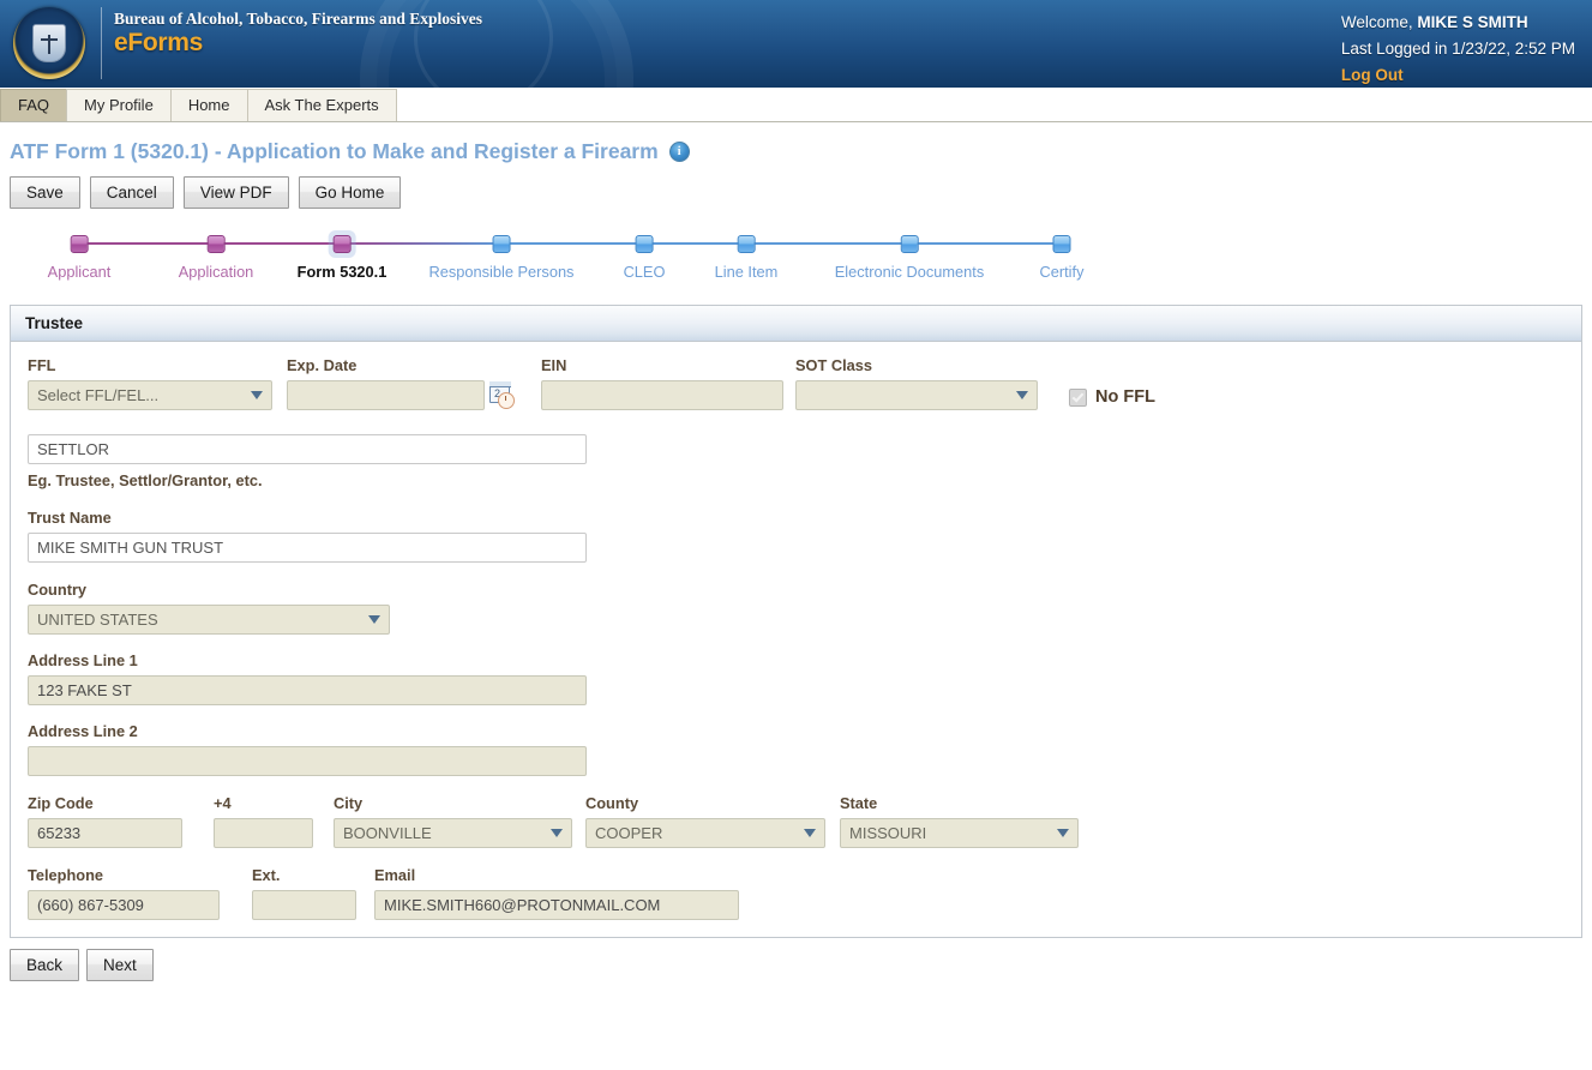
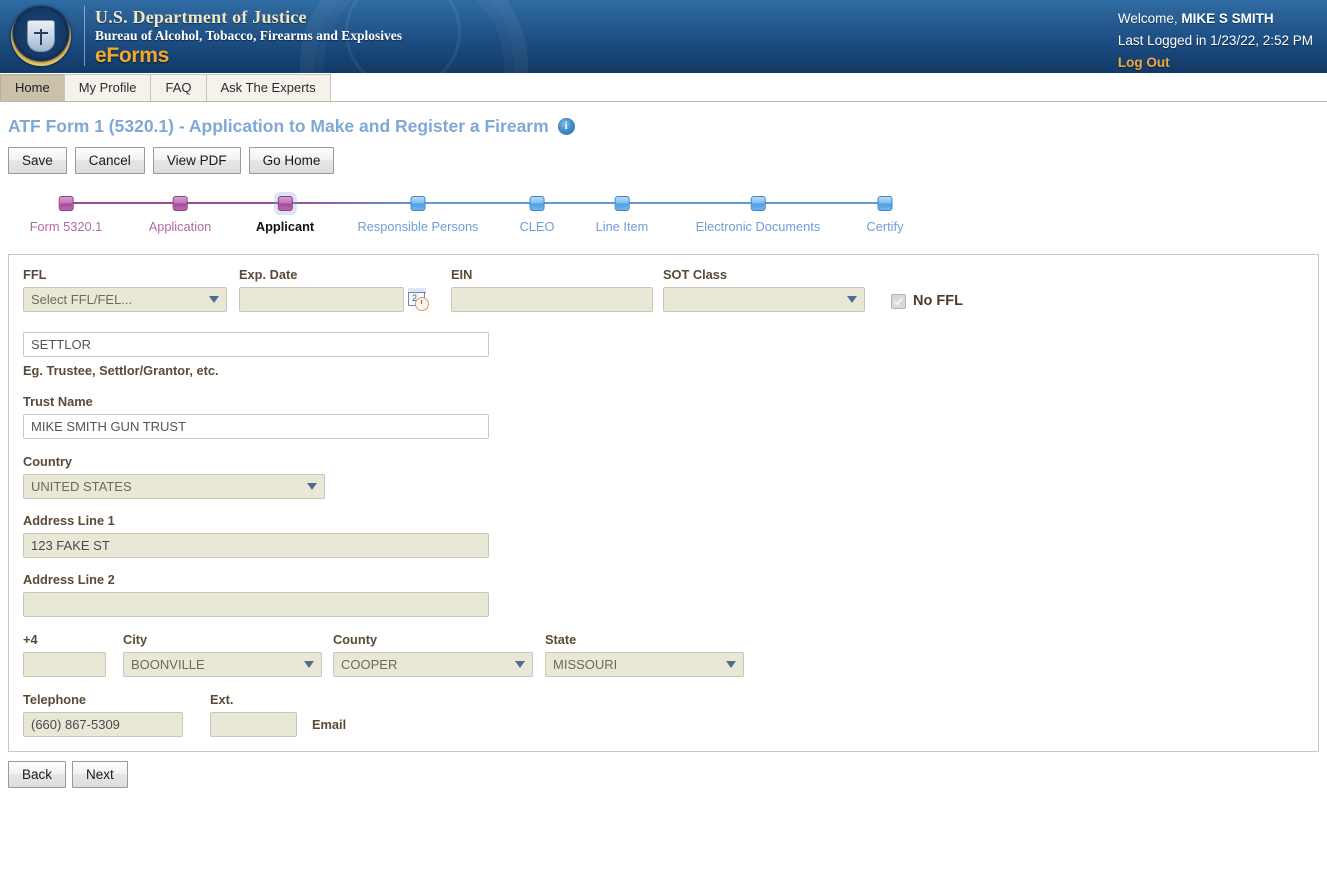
+ U.S. Department of Justice
  Bureau of Alcohol, Tobacco, Firearms and Explosives
  eForms
  Welcome, MIKE S SMITH
  Last Logged in 1/23/22, 2:52 PM
  Log Out
- FAQ
+ Home
  My Profile
- Home
+ FAQ
  Ask The Experts
  ATF Form 1 (5320.1) - Application to Make and Register a Firearm
  i
  Save
  Cancel
  View PDF
  Go Home
- Applicant
+ Form 5320.1
  Application
- Form 5320.1
+ Applicant
  Responsible Persons
  CLEO
  Line Item
  Electronic Documents
  Certify
- Trustee
  FFL
  Select FFL/FEL...
  Exp. Date
  EIN
  SOT Class
  No FFL
  SETTLOR
  Eg. Trustee, Settlor/Grantor, etc.
  Trust Name
  MIKE SMITH GUN TRUST
  Country
  UNITED STATES
  Address Line 1
  123 FAKE ST
  Address Line 2
- Zip Code
- 65233
  +4
  City
  BOONVILLE
  County
  COOPER
  State
  MISSOURI
  Telephone
  (660) 867-5309
  Ext.
  Email
- MIKE.SMITH660@PROTONMAIL.COM
  Back
  Next
